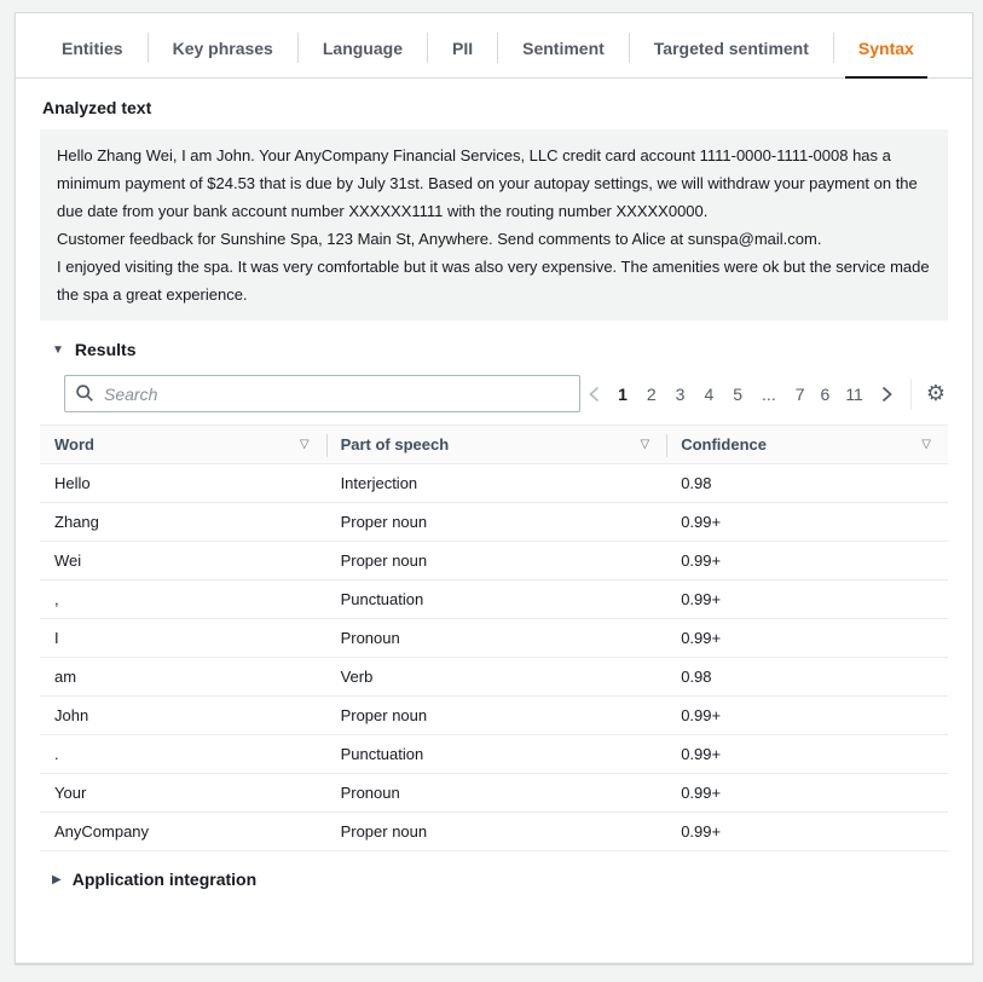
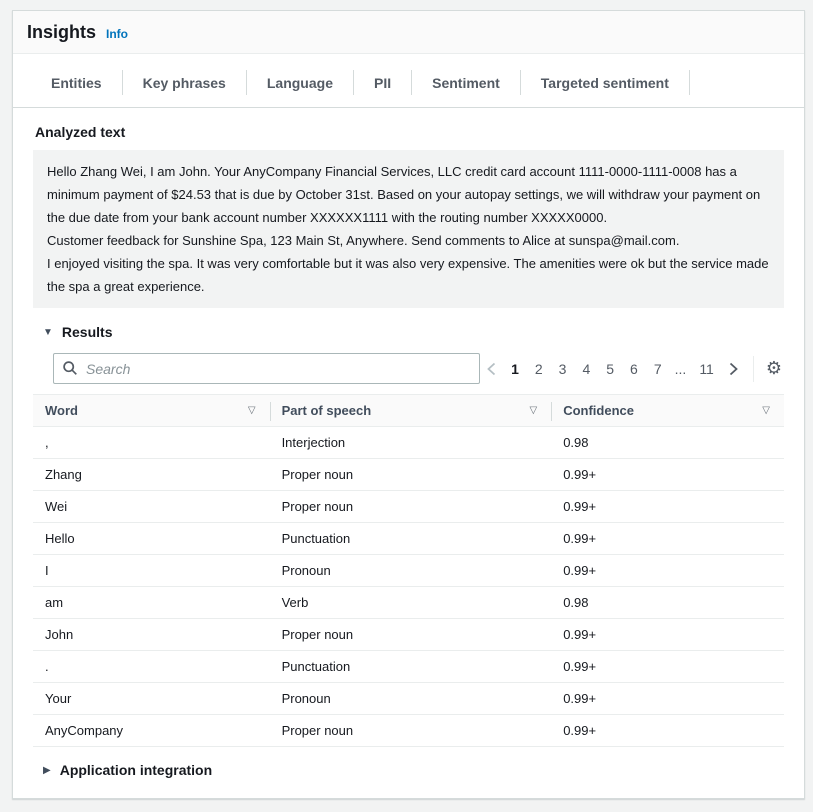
+ Insights
+ Info
  Entities
  Key phrases
  Language
  PII
  Sentiment
  Targeted sentiment
- Syntax
  Analyzed text
- Hello Zhang Wei, I am John. Your AnyCompany Financial Services, LLC credit card account 1111-0000-1111-0008 has a minimum payment of $24.53 that is due by July 31st. Based on your autopay settings, we will withdraw your payment on the due date from your bank account number XXXXXX1111 with the routing number XXXXX0000.
+ Hello Zhang Wei, I am John. Your AnyCompany Financial Services, LLC credit card account 1111-0000-1111-0008 has a minimum payment of $24.53 that is due by October 31st. Based on your autopay settings, we will withdraw your payment on the due date from your bank account number XXXXXX1111 with the routing number XXXXX0000.
  Customer feedback for Sunshine Spa, 123 Main St, Anywhere. Send comments to Alice at sunspa@mail.com.
  I enjoyed visiting the spa. It was very comfortable but it was also very expensive. The amenities were ok but the service made the spa a great experience.
  ▼
  Results
  Search
  1
  2
  3
  4
  5
- ...
+ 6
  7
- 6
+ ...
  11
  ⚙
  Word
  ▽
  Part of speech
  ▽
  Confidence
  ▽
- Hello
+ ,
  Interjection
  0.98
  Zhang
  Proper noun
  0.99+
  Wei
  Proper noun
  0.99+
- ,
+ Hello
  Punctuation
  0.99+
  I
  Pronoun
  0.99+
  am
  Verb
  0.98
  John
  Proper noun
  0.99+
  .
  Punctuation
  0.99+
  Your
  Pronoun
  0.99+
  AnyCompany
  Proper noun
  0.99+
  ▶
  Application integration
